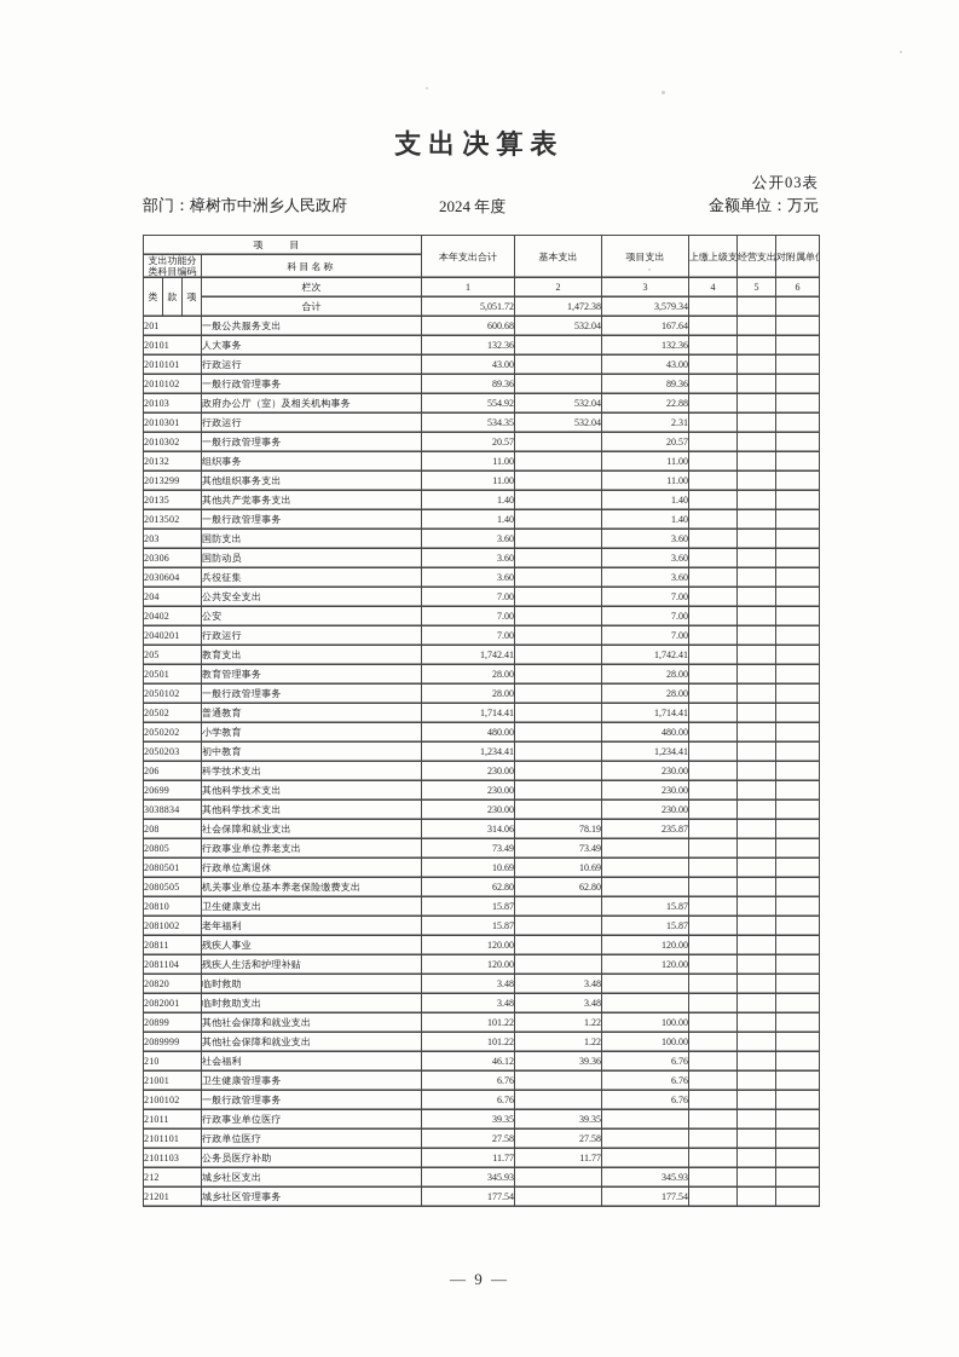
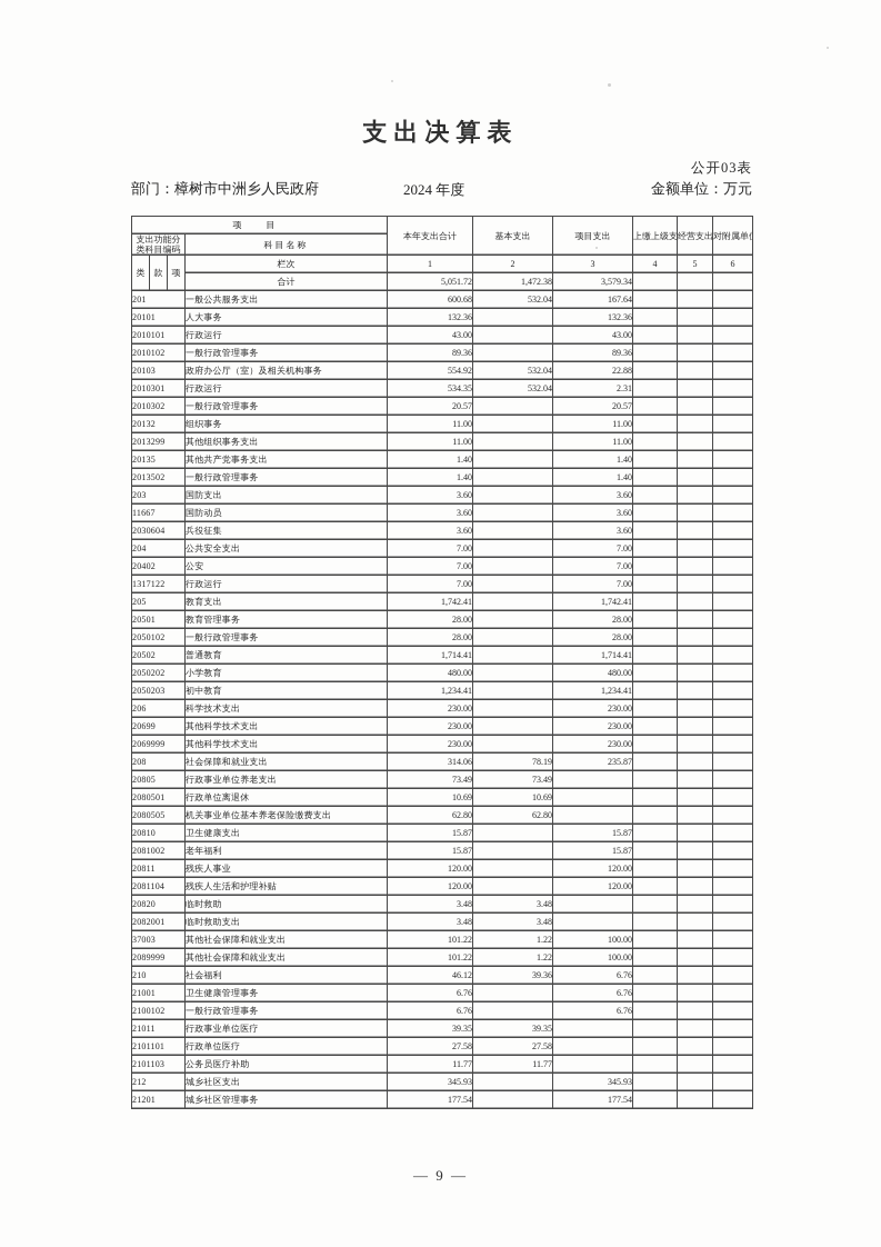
  支出决算表
  公开03表
  部门：樟树市中洲乡人民政府
  2024 年度
  金额单位：万元
  项 目	本年支出合计	基本支出	项目支出	上缴上级支	经营支出	对附属单
  支出功能分类科目编码	科目名称
  类	款	项	栏次	1	2	3	4	5	6
  合计	5,051.72	1,472.38	3,579.34
  201	一般公共服务支出	600.68	532.04	167.64
  20101	人大事务	132.36		132.36
  2010101	行政运行	43.00		43.00
  2010102	一般行政管理事务	89.36		89.36
  20103	政府办公厅（室）及相关机构事务	554.92	532.04	22.88
  2010301	行政运行	534.35	532.04	2.31
  2010302	一般行政管理事务	20.57		20.57
  20132	组织事务	11.00		11.00
  2013299	其他组织事务支出	11.00		11.00
  20135	其他共产党事务支出	1.40		1.40
  2013502	一般行政管理事务	1.40		1.40
  203	国防支出	3.60		3.60
- 20306	国防动员	3.60		3.60
+ 11667	国防动员	3.60		3.60
  2030604	兵役征集	3.60		3.60
  204	公共安全支出	7.00		7.00
  20402	公安	7.00		7.00
- 2040201	行政运行	7.00		7.00
+ 1317122	行政运行	7.00		7.00
  205	教育支出	1,742.41		1,742.41
  20501	教育管理事务	28.00		28.00
  2050102	一般行政管理事务	28.00		28.00
  20502	普通教育	1,714.41		1,714.41
  2050202	小学教育	480.00		480.00
  2050203	初中教育	1,234.41		1,234.41
  206	科学技术支出	230.00		230.00
  20699	其他科学技术支出	230.00		230.00
- 3038834	其他科学技术支出	230.00		230.00
+ 2069999	其他科学技术支出	230.00		230.00
  208	社会保障和就业支出	314.06	78.19	235.87
  20805	行政事业单位养老支出	73.49	73.49
  2080501	行政单位离退休	10.69	10.69
  2080505	机关事业单位基本养老保险缴费支出	62.80	62.80
  20810	卫生健康支出	15.87		15.87
  2081002	老年福利	15.87		15.87
  20811	残疾人事业	120.00		120.00
  2081104	残疾人生活和护理补贴	120.00		120.00
  20820	临时救助	3.48	3.48
  2082001	临时救助支出	3.48	3.48
- 20899	其他社会保障和就业支出	101.22	1.22	100.00
+ 37003	其他社会保障和就业支出	101.22	1.22	100.00
  2089999	其他社会保障和就业支出	101.22	1.22	100.00
  210	社会福利	46.12	39.36	6.76
  21001	卫生健康管理事务	6.76		6.76
  2100102	一般行政管理事务	6.76		6.76
  21011	行政事业单位医疗	39.35	39.35
  2101101	行政单位医疗	27.58	27.58
  2101103	公务员医疗补助	11.77	11.77
  212	城乡社区支出	345.93		345.93
  21201	城乡社区管理事务	177.54		177.54
  — 9 —
